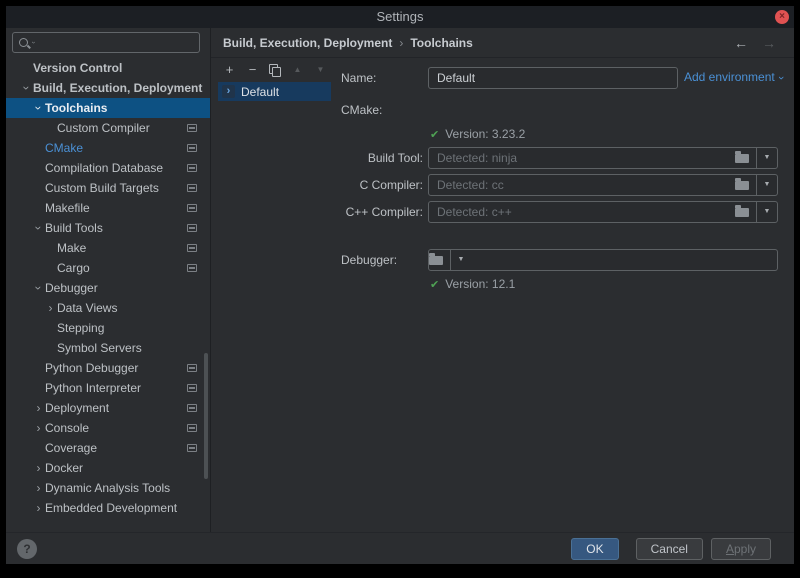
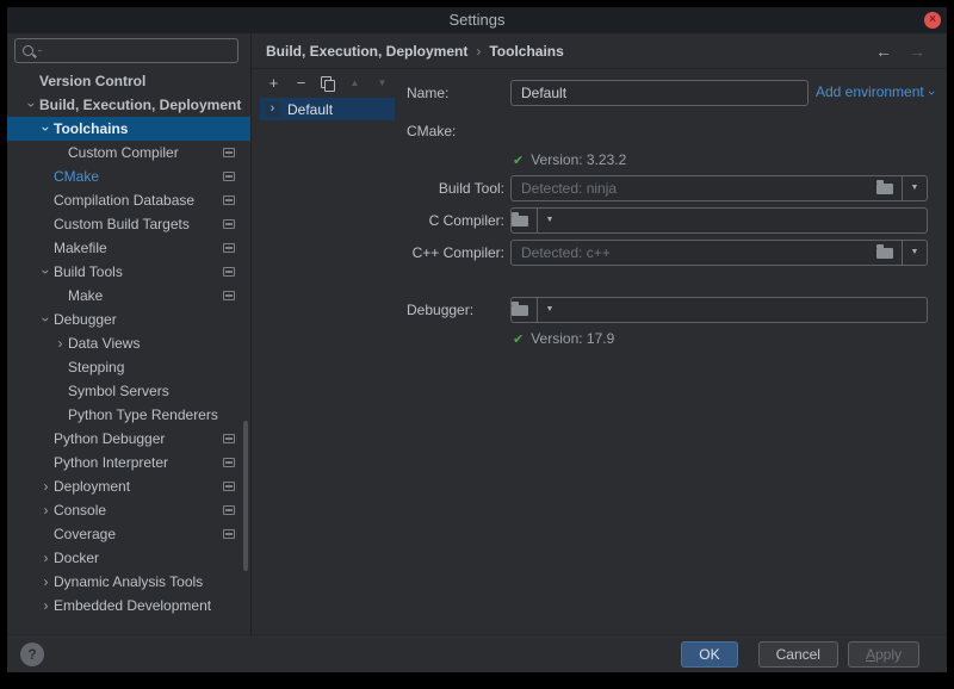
  Settings
  ×
  Version Control
  Build, Execution, Deployment
  Toolchains
  Custom Compiler
  CMake
  Compilation Database
  Custom Build Targets
  Makefile
  Build Tools
  Make
- Cargo
  Debugger
  ›
  Data Views
  Stepping
  Symbol Servers
+ Python Type Renderers
  Python Debugger
  Python Interpreter
  ›
  Deployment
  ›
  Console
  Coverage
  ›
  Docker
  ›
  Dynamic Analysis Tools
  ›
  Embedded Development
  Build, Execution, Deployment › Toolchains
  ←
  →
  +
  −
  ▲
  ▼
  ›
  Default
  Name:
  Default
  Add environment
  CMake:
  ✔ Version: 3.23.2
  Build Tool:
  Detected: ninja
  C Compiler:
- Detected: cc
  C++ Compiler:
  Detected: c++
  Debugger:
- ✔ Version: 12.1
+ ✔ Version: 17.9
  ?
  OK
  Cancel
  Apply
